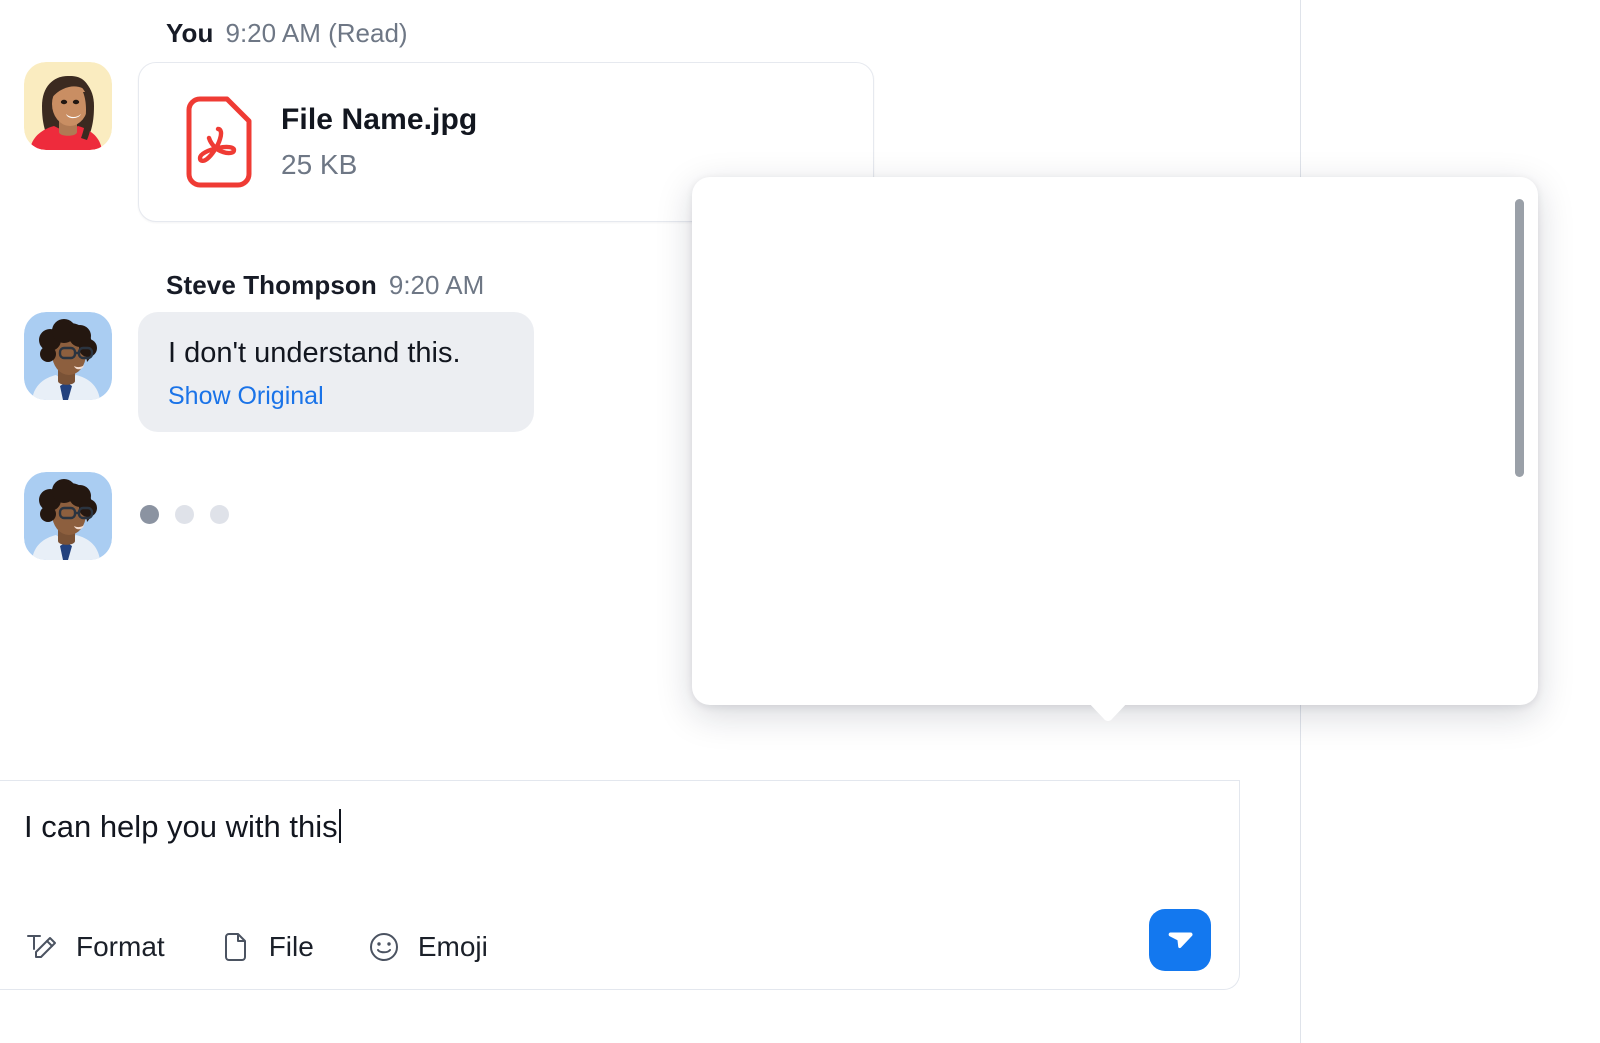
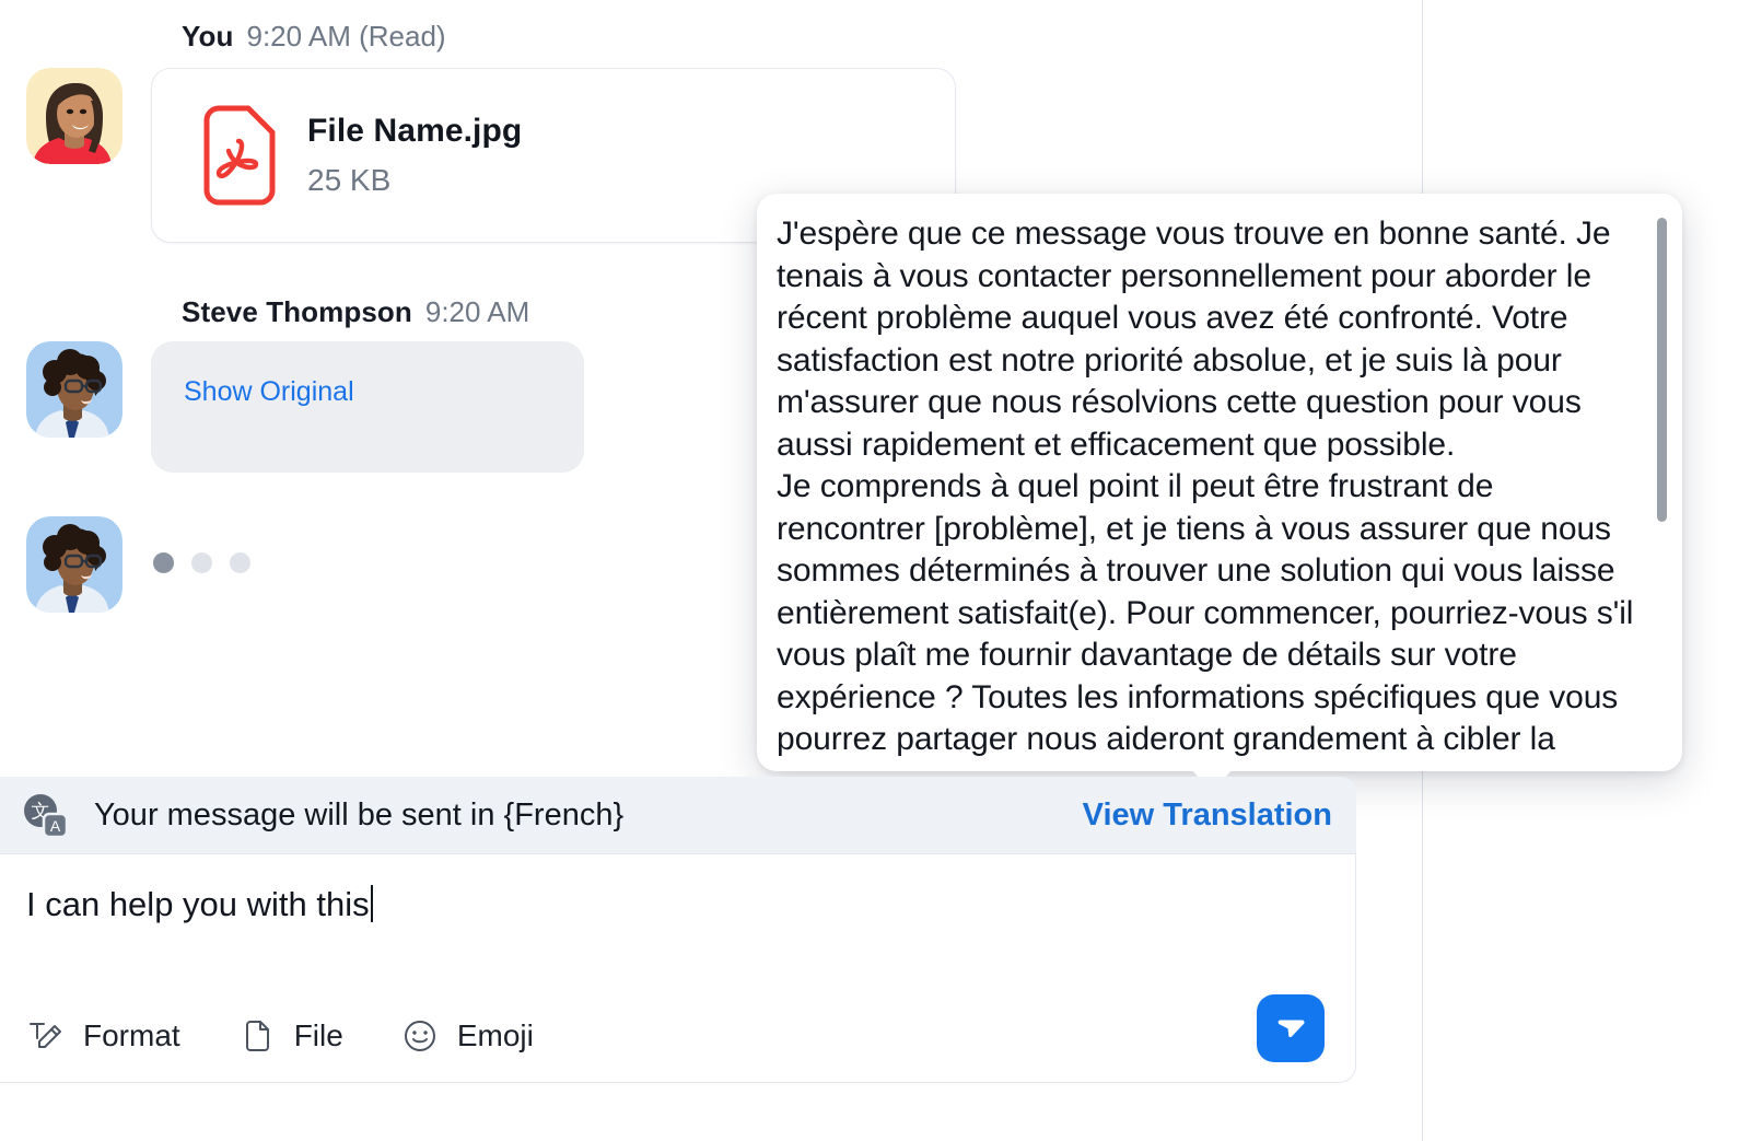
  You 9:20 AM (Read)
  File Name.jpg
  25 KB
  Steve Thompson 9:20 AM
- I don't understand this.
  Show Original
+ J'espère que ce message vous trouve en bonne santé. Je tenais à vous contacter personnellement pour aborder le récent problème auquel vous avez été confronté. Votre satisfaction est notre priorité absolue, et je suis là pour m'assurer que nous résolvions cette question pour vous aussi rapidement et efficacement que possible.
+ Je comprends à quel point il peut être frustrant de rencontrer [problème], et je tiens à vous assurer que nous sommes déterminés à trouver une solution qui vous laisse entièrement satisfait(e). Pour commencer, pourriez-vous s'il vous plaît me fournir davantage de détails sur votre expérience ? Toutes les informations spécifiques que vous pourrez partager nous aideront grandement à cibler la
+ 文
+ A
+ Your message will be sent in {French}
+ View Translation
  I can help you with this
  Format
  File
  Emoji
